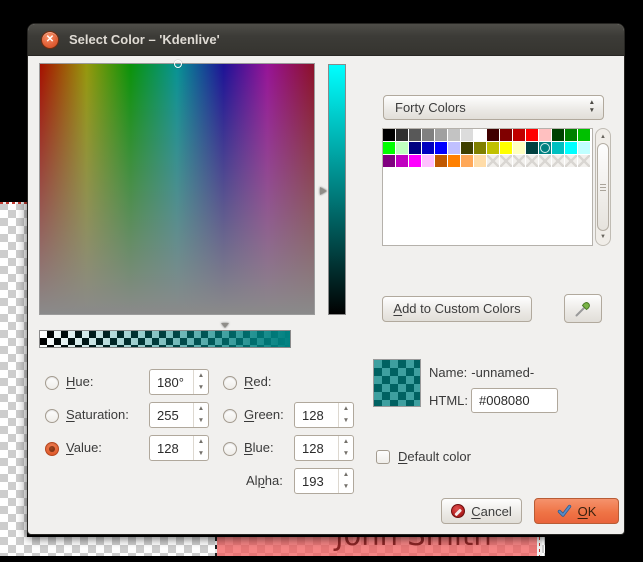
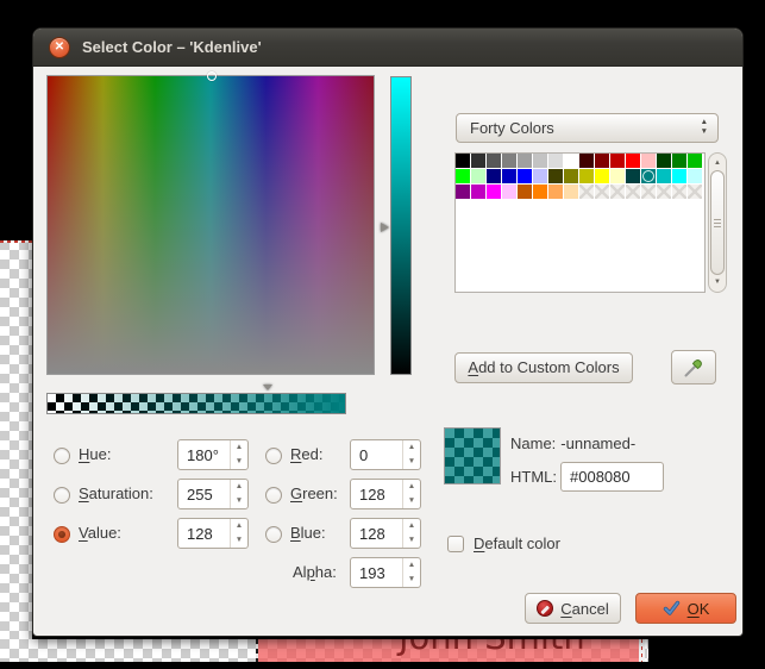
  ✕
  Select Color – 'Kdenlive'
  Hue:
  180°
  Saturation:
  255
  Value:
  128
  Red:
+ 0
  Green:
  128
  Blue:
  128
  Alpha:
  193
  Forty Colors
  Add to Custom Colors
  Name: -unnamed-
  HTML:
  #008080
  Default color
  Cancel
  OK
